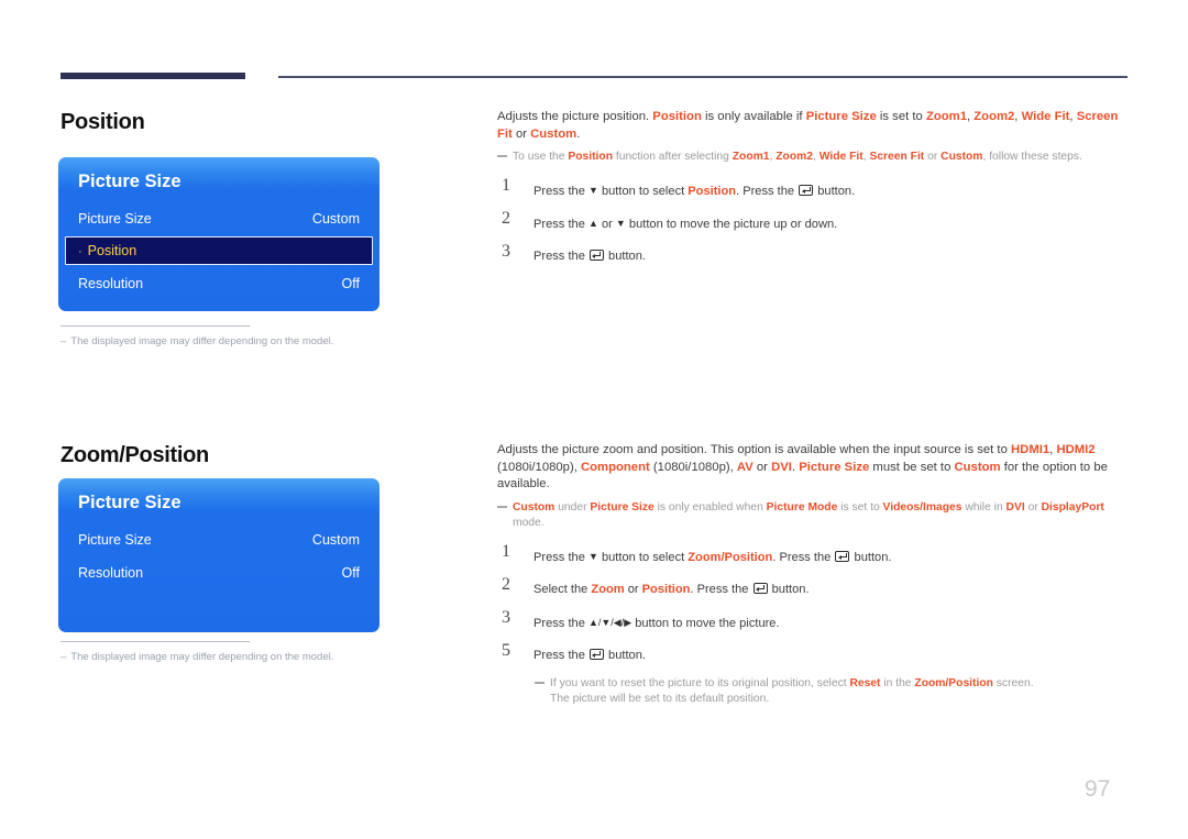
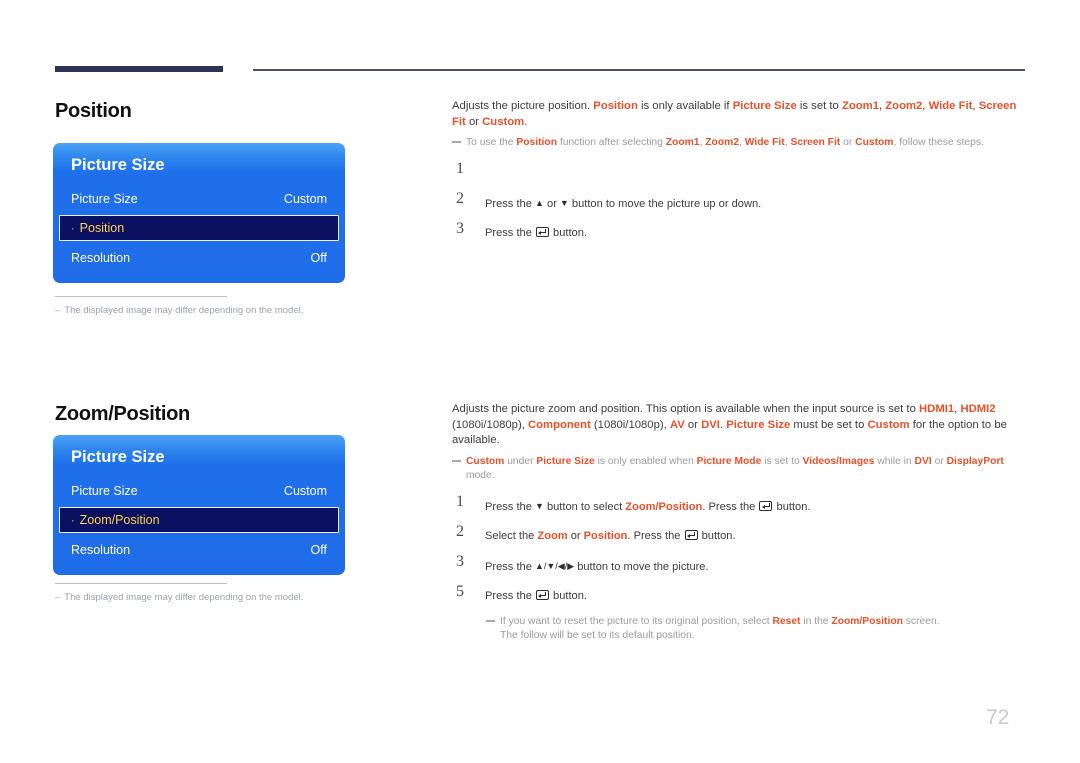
  Position
  Picture Size
  Picture Size
  Custom
  · Position
  Resolution
  Off
  – The displayed image may differ depending on the model.
  Adjusts the picture position. Position is only available if Picture Size is set to Zoom1, Zoom2, Wide Fit, Screen Fit or Custom.
  To use the Position function after selecting Zoom1, Zoom2, Wide Fit, Screen Fit or Custom, follow these steps.
  1
- Press the ▼ button to select Position. Press the button.
  2
  Press the ▲ or ▼ button to move the picture up or down.
  3
  Press the button.
  Zoom/Position
  Picture Size
  Picture Size
  Custom
+ · Zoom/Position
  Resolution
  Off
  – The displayed image may differ depending on the model.
  Adjusts the picture zoom and position. This option is available when the input source is set to HDMI1, HDMI2 (1080i/1080p), Component (1080i/1080p), AV or DVI. Picture Size must be set to Custom for the option to be available.
  Custom under Picture Size is only enabled when Picture Mode is set to Videos/Images while in DVI or DisplayPort mode.
  1
  Press the ▼ button to select Zoom/Position. Press the button.
  2
  Select the Zoom or Position. Press the button.
  3
  Press the ▲/▼/◀/▶ button to move the picture.
  5
  Press the button.
  If you want to reset the picture to its original position, select Reset in the Zoom/Position screen.
- The picture will be set to its default position.
+ The follow will be set to its default position.
- 97
+ 72
